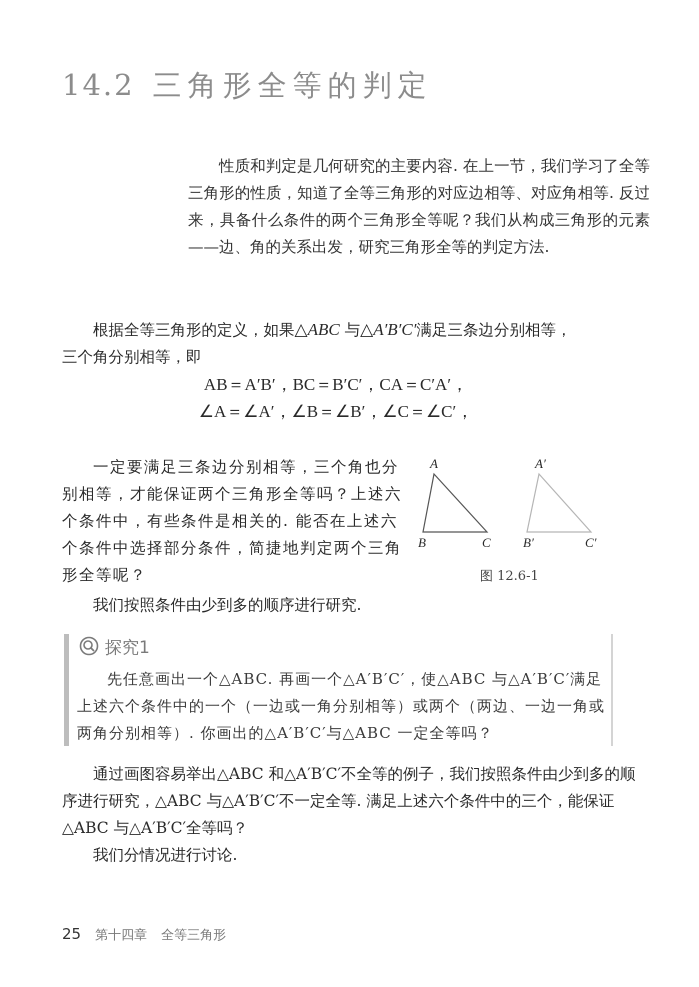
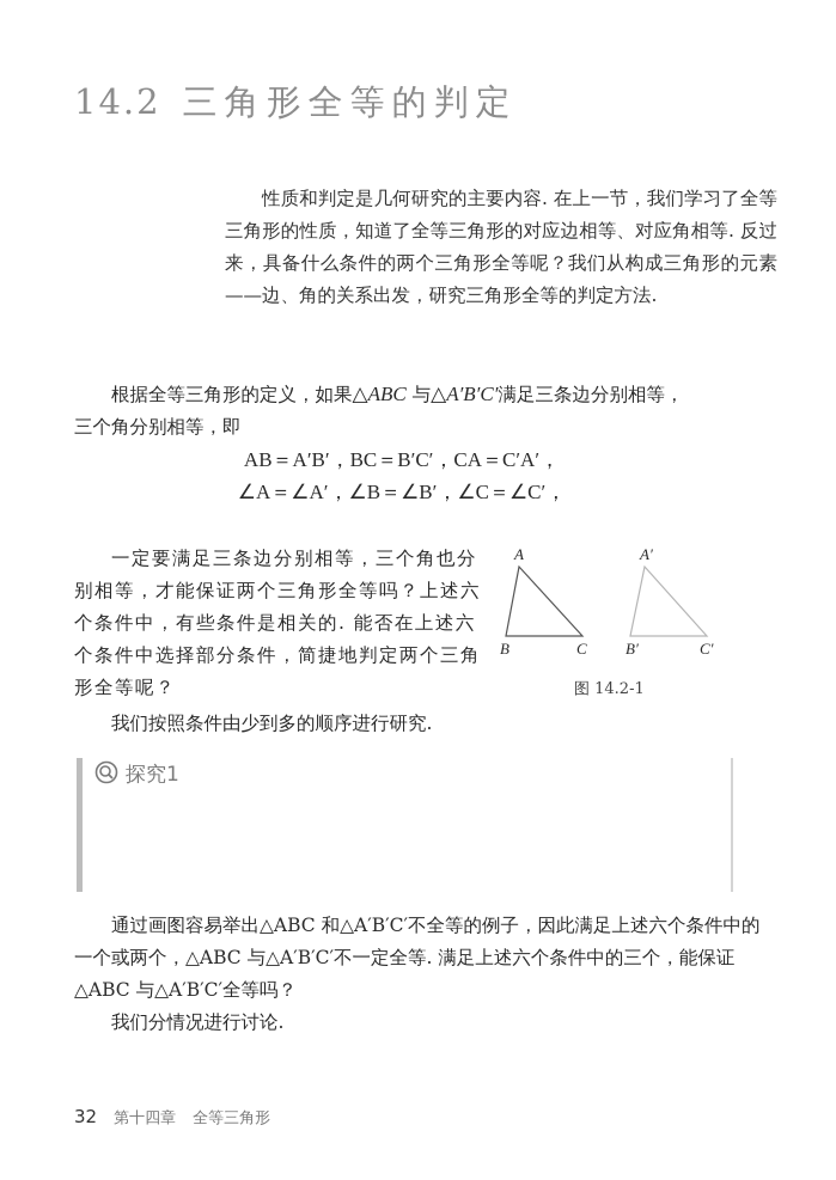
  14.2 三角形全等的判定
  性质和判定是几何研究的主要内容. 在上一节，我们学习了全等三角形的性质，知道了全等三角形的对应边相等、对应角相等. 反过来，具备什么条件的两个三角形全等呢？我们从构成三角形的元素——边、角的关系出发，研究三角形全等的判定方法.
  根据全等三角形的定义，如果△ABC 与△A′B′C′满足三条边分别相等，
  三个角分别相等，即
  AB＝A′B′，BC＝B′C′，CA＝C′A′，
  ∠A＝∠A′，∠B＝∠B′，∠C＝∠C′，
  一定要满足三条边分别相等，三个角也分别相等，才能保证两个三角形全等吗？上述六个条件中，有些条件是相关的. 能否在上述六个条件中选择部分条件，简捷地判定两个三角形全等呢？
  我们按照条件由少到多的顺序进行研究.
  A
  B
  C
  A′
  B′
  C′
- 图 12.6-1
+ 图 14.2-1
  探究1
- 先任意画出一个△ABC. 再画一个△A′B′C′，使△ABC 与△A′B′C′满足上述六个条件中的一个（一边或一角分别相等）或两个（两边、一边一角或两角分别相等）. 你画出的△A′B′C′与△ABC 一定全等吗？
- 通过画图容易举出△ABC 和△A′B′C′不全等的例子，我们按照条件由少到多的顺序进行研究，△ABC 与△A′B′C′不一定全等. 满足上述六个条件中的三个，能保证△ABC 与△A′B′C′全等吗？
+ 通过画图容易举出△ABC 和△A′B′C′不全等的例子，因此满足上述六个条件中的一个或两个，△ABC 与△A′B′C′不一定全等. 满足上述六个条件中的三个，能保证△ABC 与△A′B′C′全等吗？
  我们分情况进行讨论.
- 25
+ 32
  第十四章
  全等三角形
